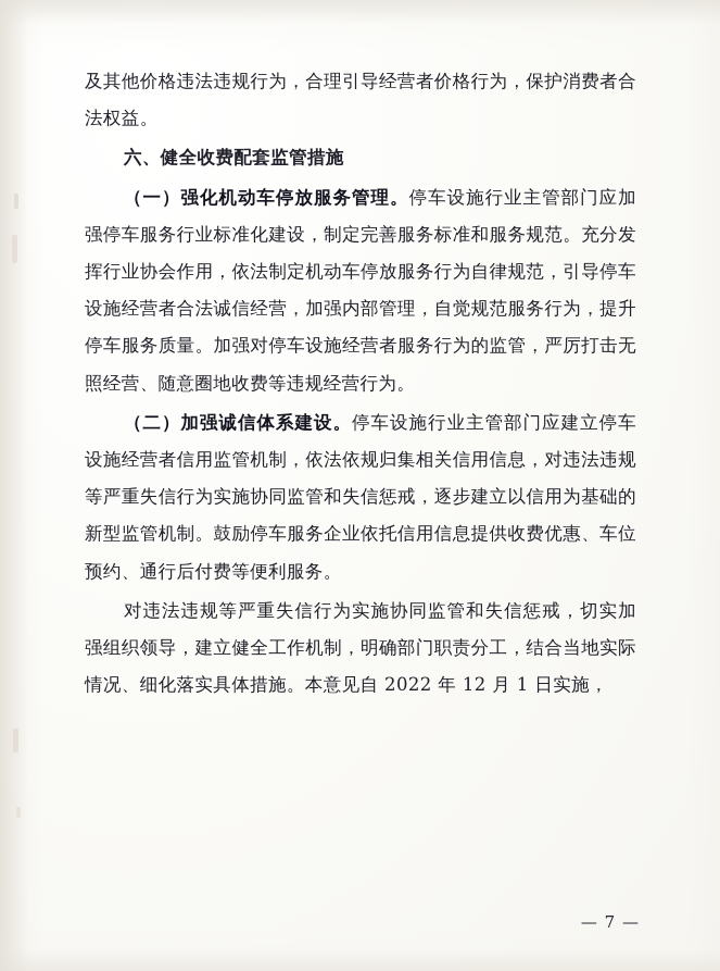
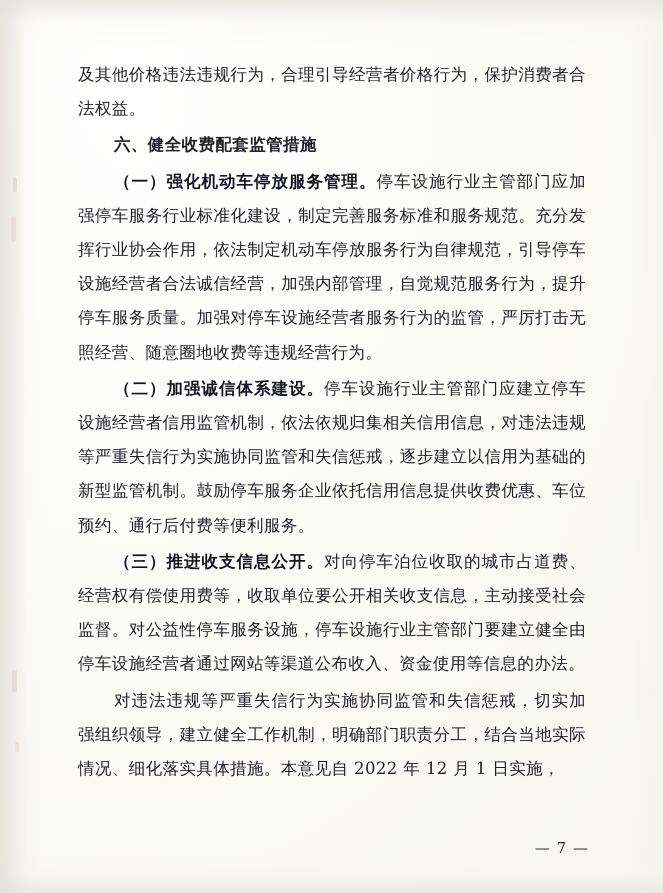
  及其他价格违法违规行为，合理引导经营者价格行为，保护消费者合法权益。
  六、健全收费配套监管措施
  （一）强化机动车停放服务管理。停车设施行业主管部门应加强停车服务行业标准化建设，制定完善服务标准和服务规范。充分发挥行业协会作用，依法制定机动车停放服务行为自律规范，引导停车设施经营者合法诚信经营，加强内部管理，自觉规范服务行为，提升停车服务质量。加强对停车设施经营者服务行为的监管，严厉打击无照经营、随意圈地收费等违规经营行为。
  （二）加强诚信体系建设。停车设施行业主管部门应建立停车设施经营者信用监管机制，依法依规归集相关信用信息，对违法违规等严重失信行为实施协同监管和失信惩戒，逐步建立以信用为基础的新型监管机制。鼓励停车服务企业依托信用信息提供收费优惠、车位预约、通行后付费等便利服务。
+ （三）推进收支信息公开。对向停车泊位收取的城市占道费、经营权有偿使用费等，收取单位要公开相关收支信息，主动接受社会监督。对公益性停车服务设施，停车设施行业主管部门要建立健全由停车设施经营者通过网站等渠道公布收入、资金使用等信息的办法。
  对违法违规等严重失信行为实施协同监管和失信惩戒，切实加强组织领导，建立健全工作机制，明确部门职责分工，结合当地实际情况、细化落实具体措施。本意见自 2022 年 12 月 1 日实施，
  — 7 —
